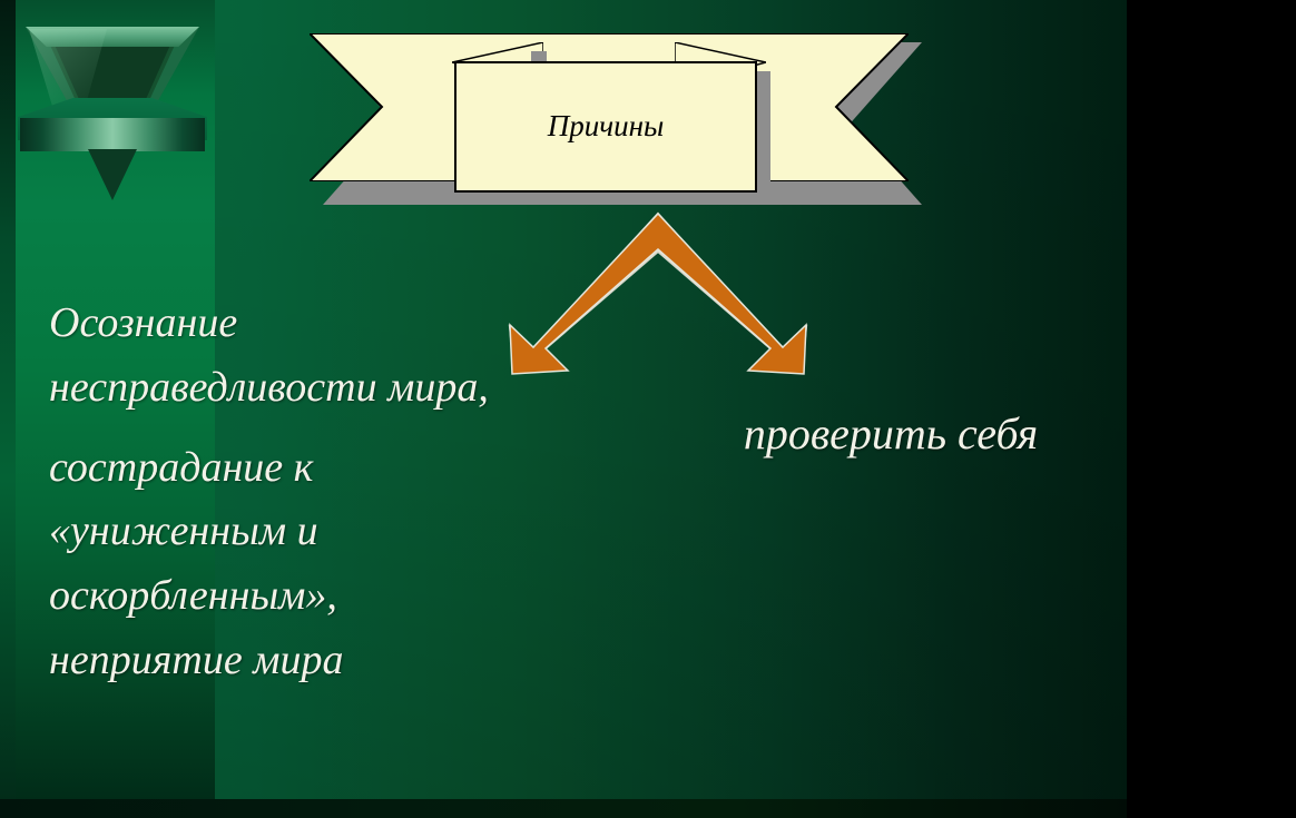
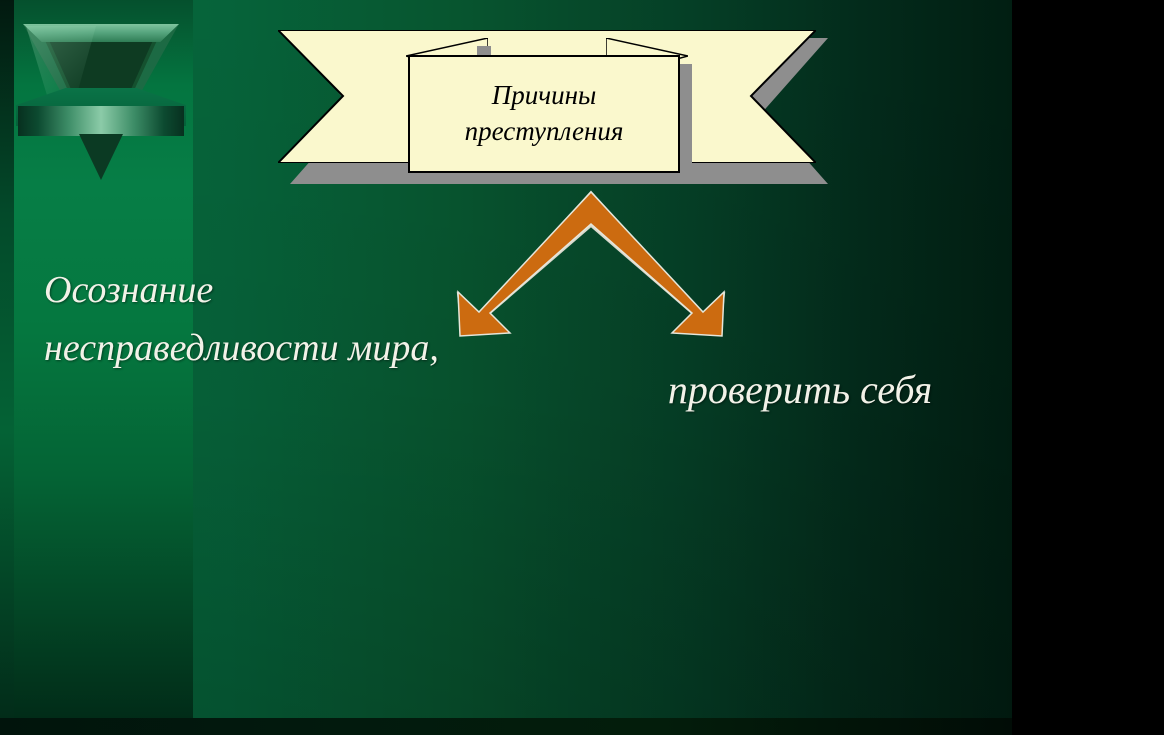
  Причины
+ преступления
  Осознание несправедливости мира,
- сострадание к «униженным и оскорбленным», неприятие мира
  проверить себя
